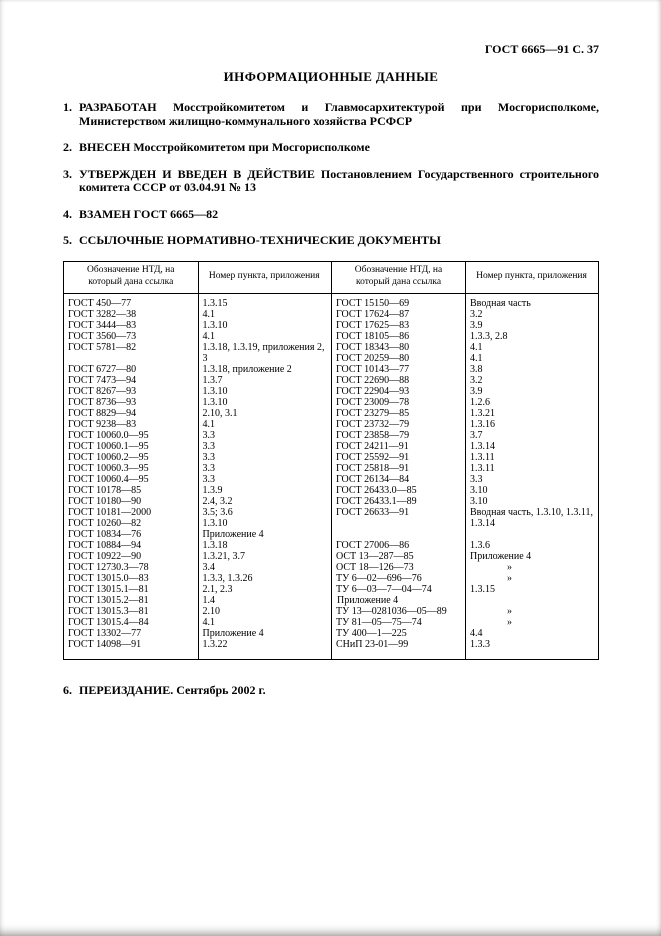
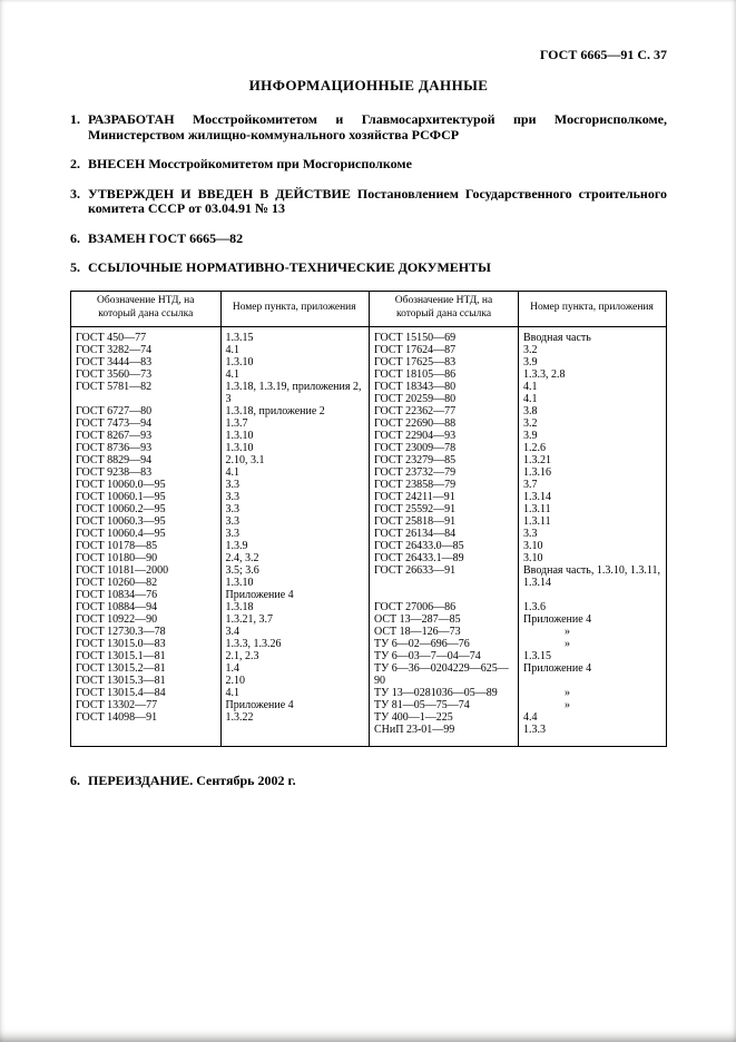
  ГОСТ 6665—91 С. 37
  ИНФОРМАЦИОННЫЕ ДАННЫЕ
  1. РАЗРАБОТАН Мосстройкомитетом и Главмосархитектурой при Мосгорисполкоме, Министерством жилищно-коммунального хозяйства РСФСР
  2. ВНЕСЕН Мосстройкомитетом при Мосгорисполкоме
  3. УТВЕРЖДЕН И ВВЕДЕН В ДЕЙСТВИЕ Постановлением Государственного строительного комитета СССР от 03.04.91 № 13
- 4. ВЗАМЕН ГОСТ 6665—82
+ 6. ВЗАМЕН ГОСТ 6665—82
  5. ССЫЛОЧНЫЕ НОРМАТИВНО-ТЕХНИЧЕСКИЕ ДОКУМЕНТЫ
  Обозначение НТД, на который дана ссылка
  Номер пункта, приложения
  ГОСТ 450—77
  1.3.15
- ГОСТ 3282—38
+ ГОСТ 3282—74
  4.1
  ГОСТ 3444—83
  1.3.10
  ГОСТ 3560—73
  4.1
  ГОСТ 5781—82
  1.3.18, 1.3.19, приложения 2, 3
  ГОСТ 6727—80
  1.3.18, приложение 2
  ГОСТ 7473—94
  1.3.7
  ГОСТ 8267—93
  1.3.10
  ГОСТ 8736—93
  1.3.10
  ГОСТ 8829—94
  2.10, 3.1
  ГОСТ 9238—83
  4.1
  ГОСТ 10060.0—95
  3.3
  ГОСТ 10060.1—95
  3.3
  ГОСТ 10060.2—95
  3.3
  ГОСТ 10060.3—95
  3.3
  ГОСТ 10060.4—95
  3.3
  ГОСТ 10178—85
  1.3.9
  ГОСТ 10180—90
  2.4, 3.2
  ГОСТ 10181—2000
  3.5; 3.6
  ГОСТ 10260—82
  1.3.10
  ГОСТ 10834—76
  Приложение 4
  ГОСТ 10884—94
  1.3.18
  ГОСТ 10922—90
  1.3.21, 3.7
  ГОСТ 12730.3—78
  3.4
  ГОСТ 13015.0—83
  1.3.3, 1.3.26
  ГОСТ 13015.1—81
  2.1, 2.3
  ГОСТ 13015.2—81
  1.4
  ГОСТ 13015.3—81
  2.10
  ГОСТ 13015.4—84
  4.1
  ГОСТ 13302—77
  Приложение 4
  ГОСТ 14098—91
  1.3.22
  Обозначение НТД, на который дана ссылка
  Номер пункта, приложения
  ГОСТ 15150—69
  Вводная часть
  ГОСТ 17624—87
  3.2
  ГОСТ 17625—83
  3.9
  ГОСТ 18105—86
  1.3.3, 2.8
  ГОСТ 18343—80
  4.1
  ГОСТ 20259—80
  4.1
- ГОСТ 10143—77
+ ГОСТ 22362—77
  3.8
  ГОСТ 22690—88
  3.2
  ГОСТ 22904—93
  3.9
  ГОСТ 23009—78
  1.2.6
  ГОСТ 23279—85
  1.3.21
  ГОСТ 23732—79
  1.3.16
  ГОСТ 23858—79
  3.7
  ГОСТ 24211—91
  1.3.14
  ГОСТ 25592—91
  1.3.11
  ГОСТ 25818—91
  1.3.11
  ГОСТ 26134—84
  3.3
  ГОСТ 26433.0—85
  3.10
  ГОСТ 26433.1—89
  3.10
  ГОСТ 26633—91
  Вводная часть, 1.3.10, 1.3.11, 1.3.14
  ГОСТ 27006—86
  1.3.6
  ОСТ 13—287—85
  Приложение 4
  ОСТ 18—126—73
  »
  ТУ 6—02—696—76
  »
  ТУ 6—03—7—04—74
  1.3.15
+ ТУ 6—36—0204229—625—90
  Приложение 4
  ТУ 13—0281036—05—89
  »
  ТУ 81—05—75—74
  »
  ТУ 400—1—225
  4.4
  СНиП 23-01—99
  1.3.3
  6. ПЕРЕИЗДАНИЕ. Сентябрь 2002 г.
